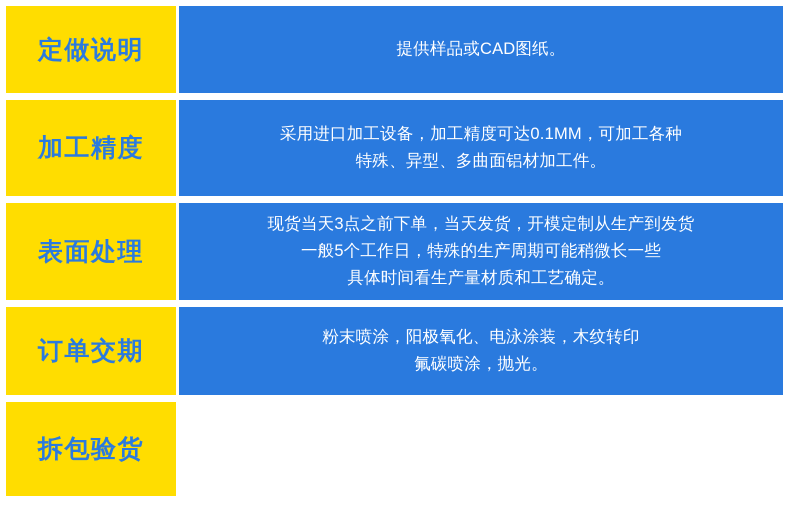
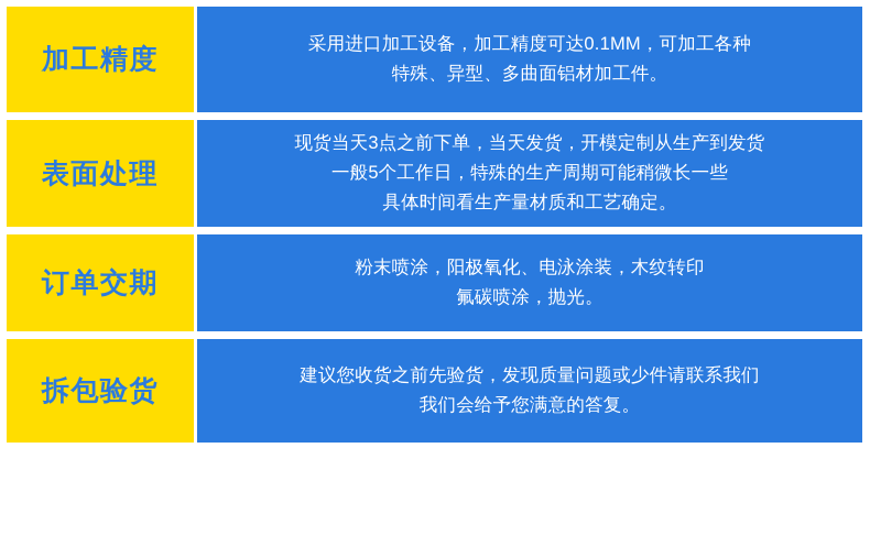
- 定做说明
- 提供样品或CAD图纸。
  加工精度
  采用进口加工设备，加工精度可达0.1MM，可加工各种
  特殊、异型、多曲面铝材加工件。
  表面处理
  现货当天3点之前下单，当天发货，开模定制从生产到发货
  一般5个工作日，特殊的生产周期可能稍微长一些
  具体时间看生产量材质和工艺确定。
  订单交期
  粉末喷涂，阳极氧化、电泳涂装，木纹转印
  氟碳喷涂，抛光。
  拆包验货
+ 建议您收货之前先验货，发现质量问题或少件请联系我们
+ 我们会给予您满意的答复。
